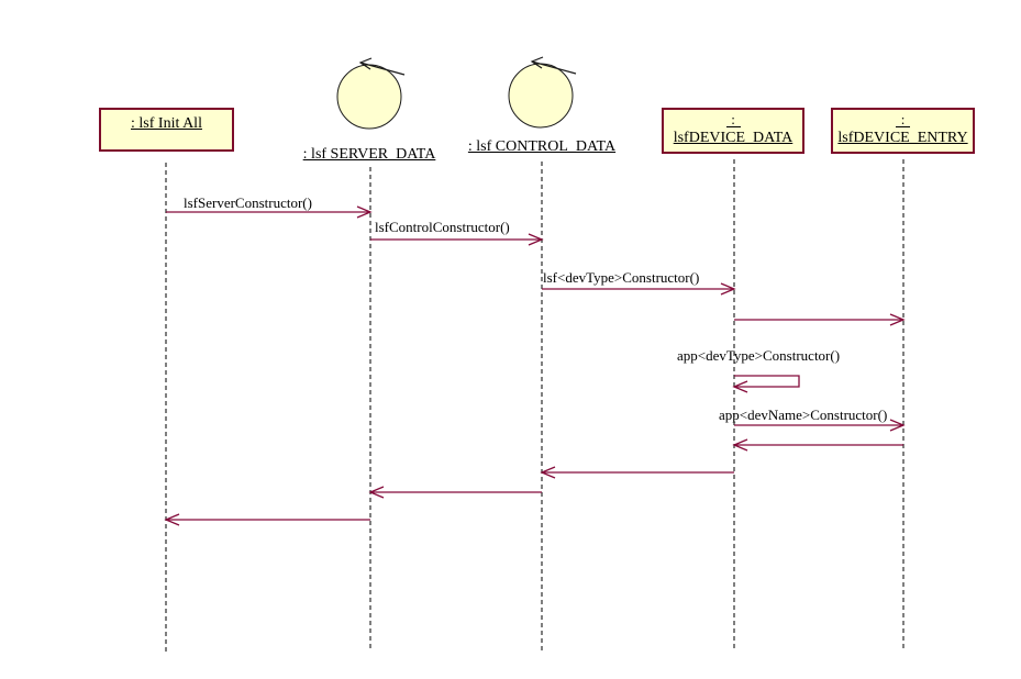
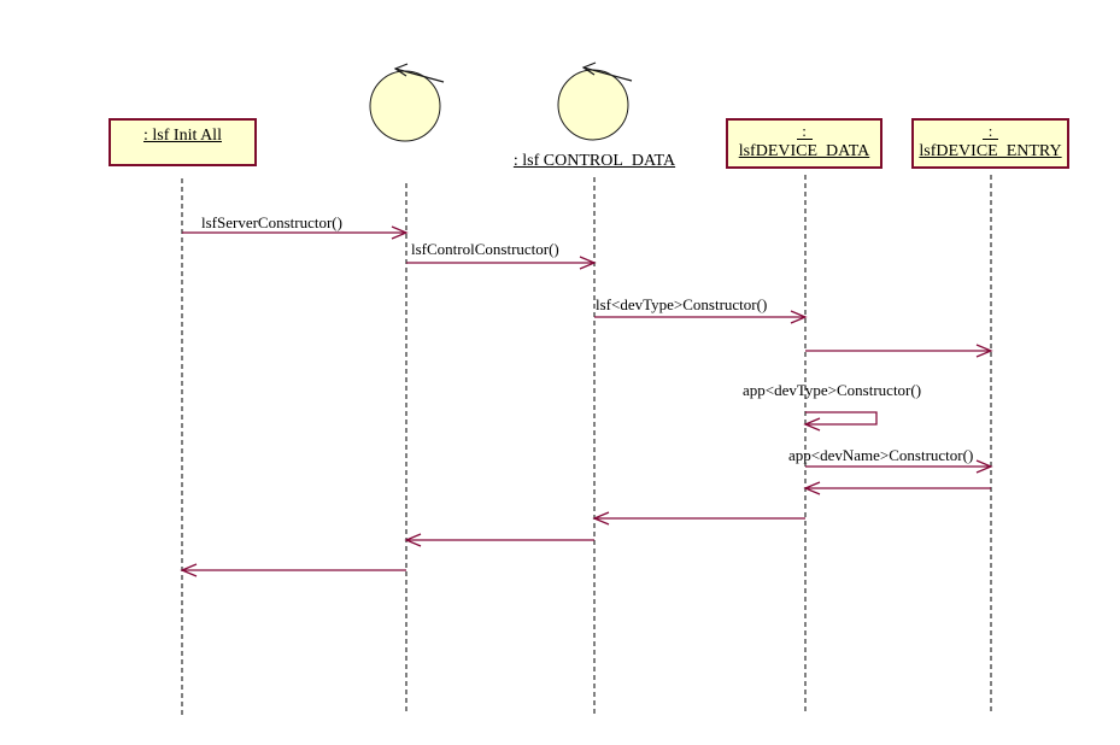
  : lsf Init All
- : lsf SERVER_DATA
  : lsf CONTROL_DATA
  :
  lsfDEVICE_DATA
  :
  lsfDEVICE_ENTRY
  lsfServerConstructor()
  lsfControlConstructor()
  lsf<devType>Constructor()
  app<devType>Constructor()
  app<devName>Constructor()
